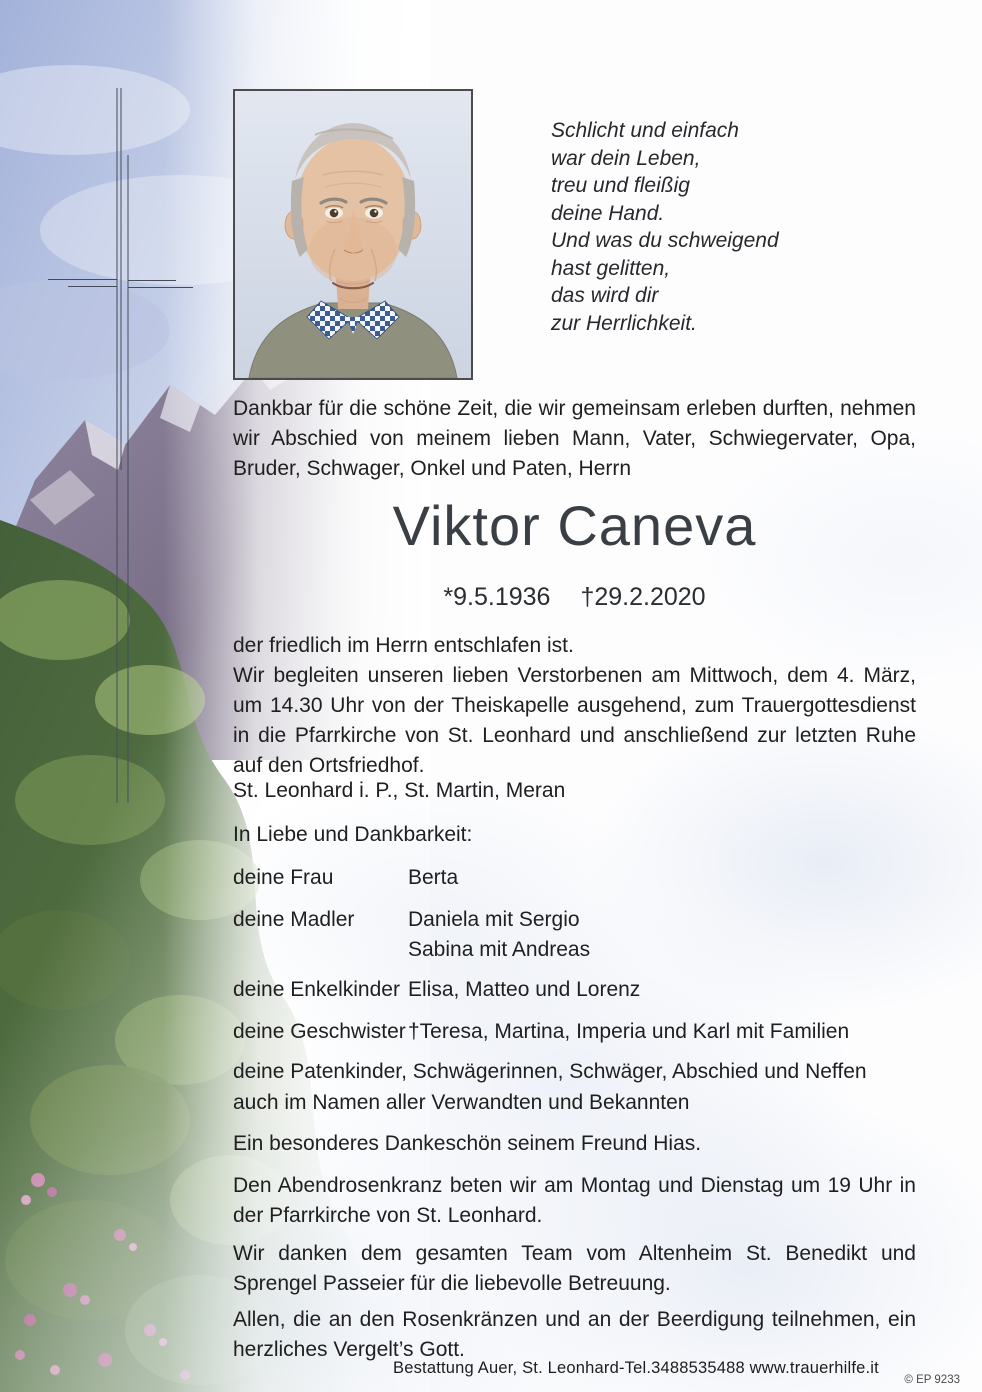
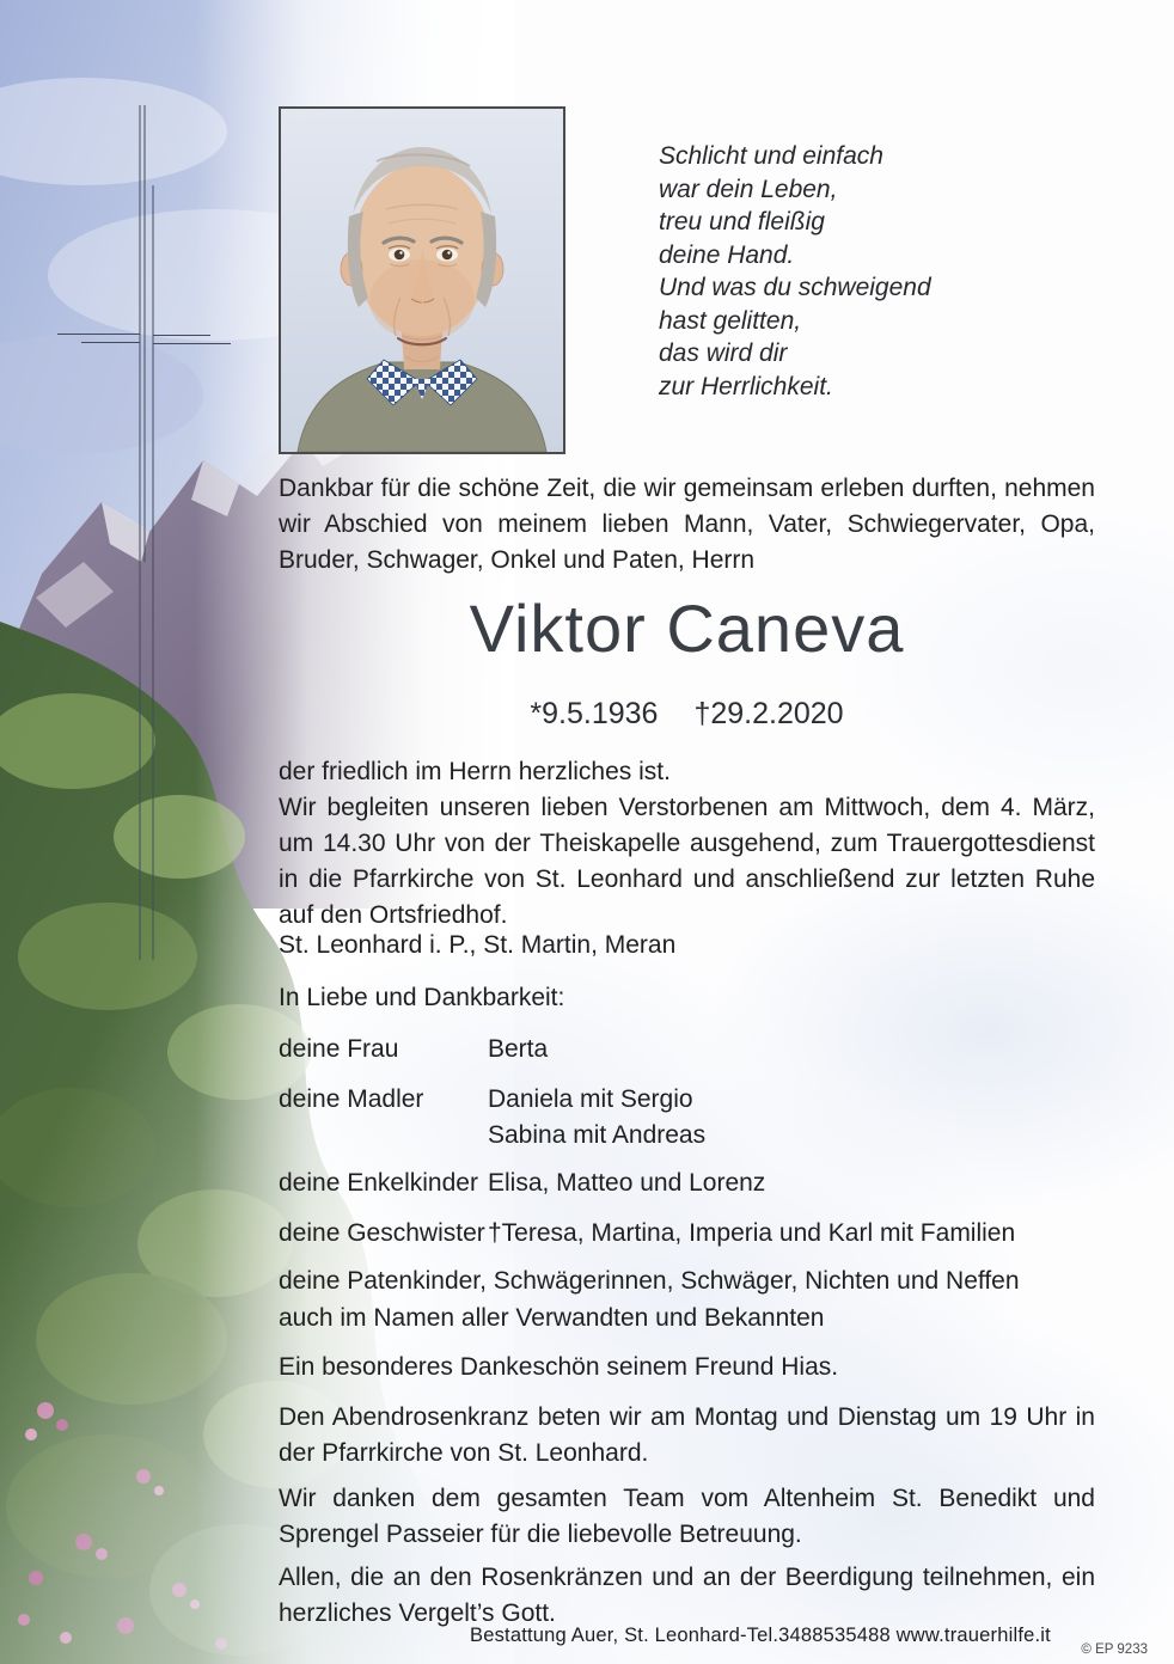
  Schlicht und einfach
  war dein Leben,
  treu und fleißig
  deine Hand.
  Und was du schweigend
  hast gelitten,
  das wird dir
  zur Herrlichkeit.
  Dankbar für die schöne Zeit, die wir gemeinsam erleben durften, nehmen wir Abschied von meinem lieben Mann, Vater, Schwiegervater, Opa, Bruder, Schwager, Onkel und Paten, Herrn
  Viktor Caneva
  *9.5.1936 †29.2.2020
- der friedlich im Herrn entschlafen ist.
+ der friedlich im Herrn herzliches ist.
  Wir begleiten unseren lieben Verstorbenen am Mittwoch, dem 4. März, um 14.30 Uhr von der Theiskapelle ausgehend, zum Trauergottesdienst in die Pfarrkirche von St. Leonhard und anschließend zur letzten Ruhe auf den Ortsfriedhof.
  St. Leonhard i. P., St. Martin, Meran
  In Liebe und Dankbarkeit:
  deine Frau
  Berta
  deine Madler
  Daniela mit Sergio
  Sabina mit Andreas
  deine Enkelkinder
  Elisa, Matteo und Lorenz
  deine Geschwister
  †Teresa, Martina, Imperia und Karl mit Familien
- deine Patenkinder, Schwägerinnen, Schwäger, Abschied und Neffen
+ deine Patenkinder, Schwägerinnen, Schwäger, Nichten und Neffen
  auch im Namen aller Verwandten und Bekannten
  Ein besonderes Dankeschön seinem Freund Hias.
  Den Abendrosenkranz beten wir am Montag und Dienstag um 19 Uhr in der Pfarrkirche von St. Leonhard.
  Wir danken dem gesamten Team vom Altenheim St. Benedikt und Sprengel Passeier für die liebevolle Betreuung.
  Allen, die an den Rosenkränzen und an der Beerdigung teilnehmen, ein herzliches Vergelt’s Gott.
  Bestattung Auer, St. Leonhard-Tel.3488535488 www.trauerhilfe.it
  © EP 9233
